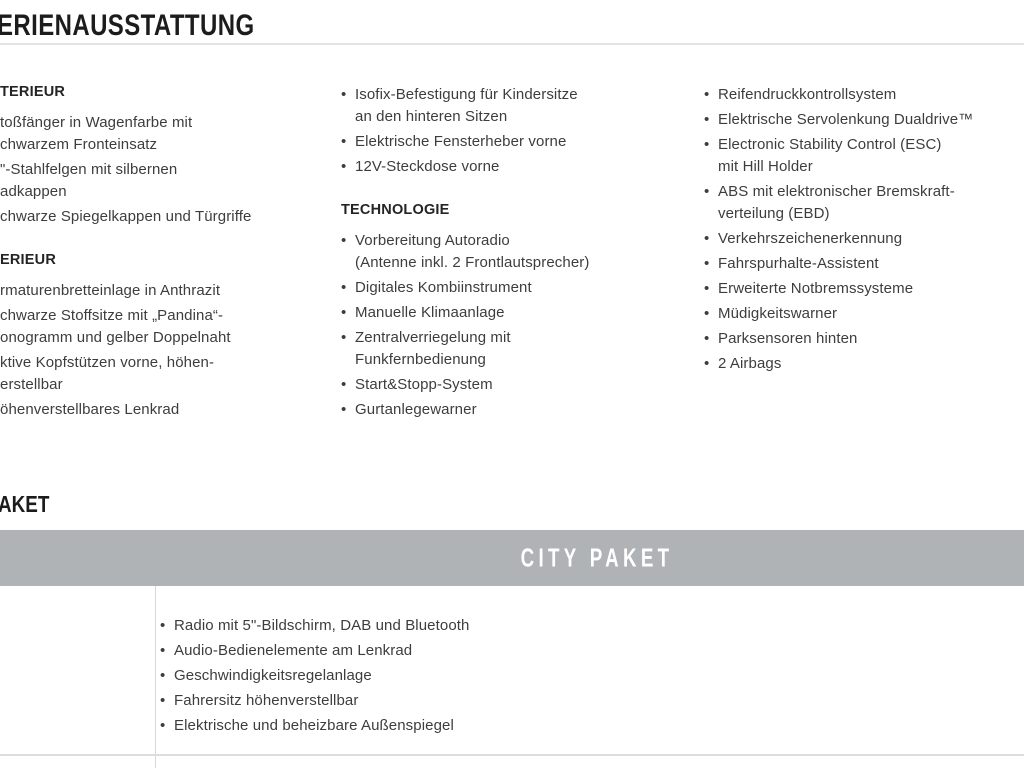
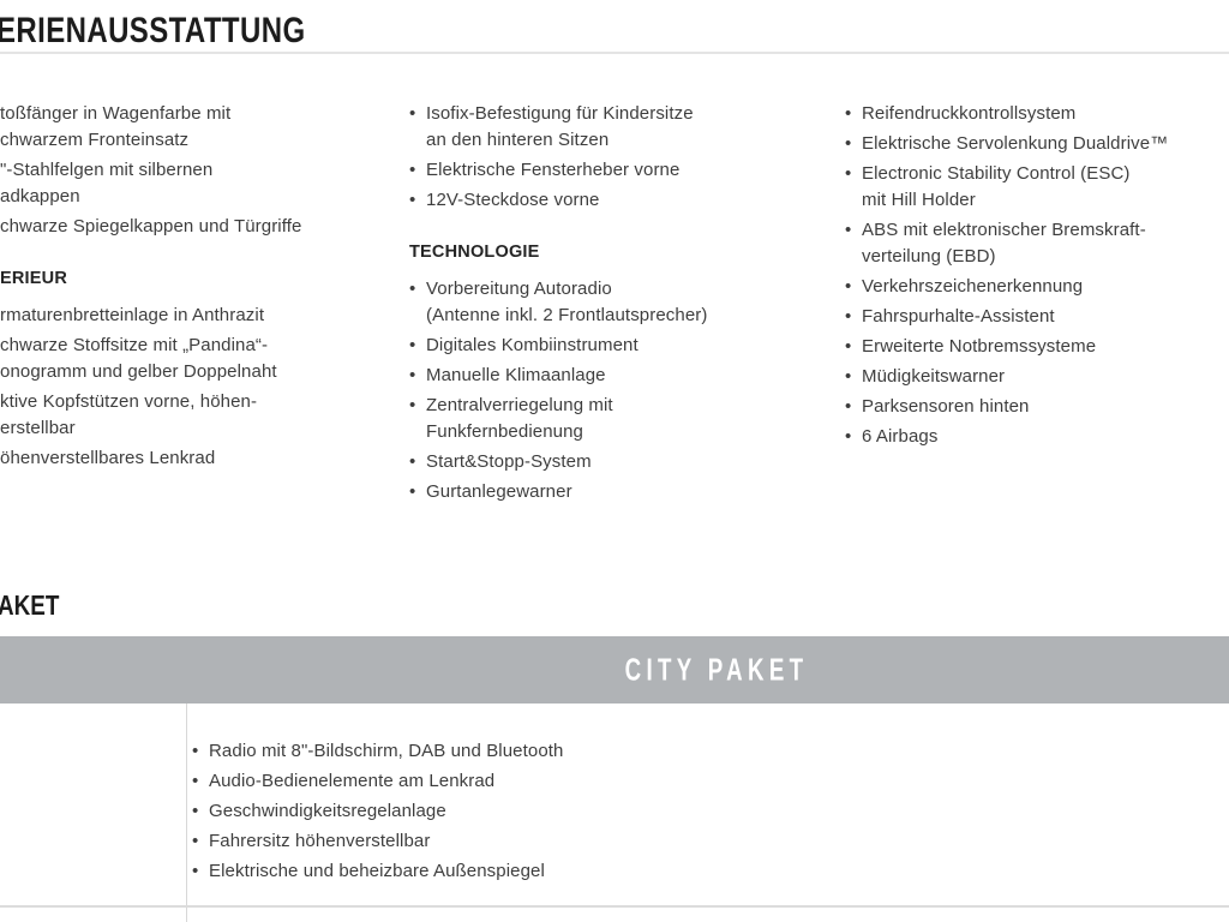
  ERIENAUSSTATTUNG
- TERIEUR
  toßfänger in Wagenfarbe mit
  chwarzem Fronteinsatz
  "-Stahlfelgen mit silbernen
  adkappen
  chwarze Spiegelkappen und Türgriffe
  ERIEUR
  rmaturenbretteinlage in Anthrazit
  chwarze Stoffsitze mit „Pandina“-
  onogramm und gelber Doppelnaht
  ktive Kopfstützen vorne, höhen-
  erstellbar
  öhenverstellbares Lenkrad
  •
  Isofix-Befestigung für Kindersitze
  an den hinteren Sitzen
  •
  Elektrische Fensterheber vorne
  •
  12V-Steckdose vorne
  TECHNOLOGIE
  •
  Vorbereitung Autoradio
  (Antenne inkl. 2 Frontlautsprecher)
  •
  Digitales Kombiinstrument
  •
  Manuelle Klimaanlage
  •
  Zentralverriegelung mit
  Funkfernbedienung
  •
  Start&Stopp-System
  •
  Gurtanlegewarner
  •
  Reifendruckkontrollsystem
  •
  Elektrische Servolenkung Dualdrive™
  •
  Electronic Stability Control (ESC)
  mit Hill Holder
  •
  ABS mit elektronischer Bremskraft-
  verteilung (EBD)
  •
  Verkehrszeichenerkennung
  •
  Fahrspurhalte-Assistent
  •
  Erweiterte Notbremssysteme
  •
  Müdigkeitswarner
  •
  Parksensoren hinten
  •
- 2 Airbags
+ 6 Airbags
  AKET
  CITY PAKET
  •
- Radio mit 5"-Bildschirm, DAB und Bluetooth
+ Radio mit 8"-Bildschirm, DAB und Bluetooth
  •
  Audio-Bedienelemente am Lenkrad
  •
  Geschwindigkeitsregelanlage
  •
  Fahrersitz höhenverstellbar
  •
  Elektrische und beheizbare Außenspiegel
